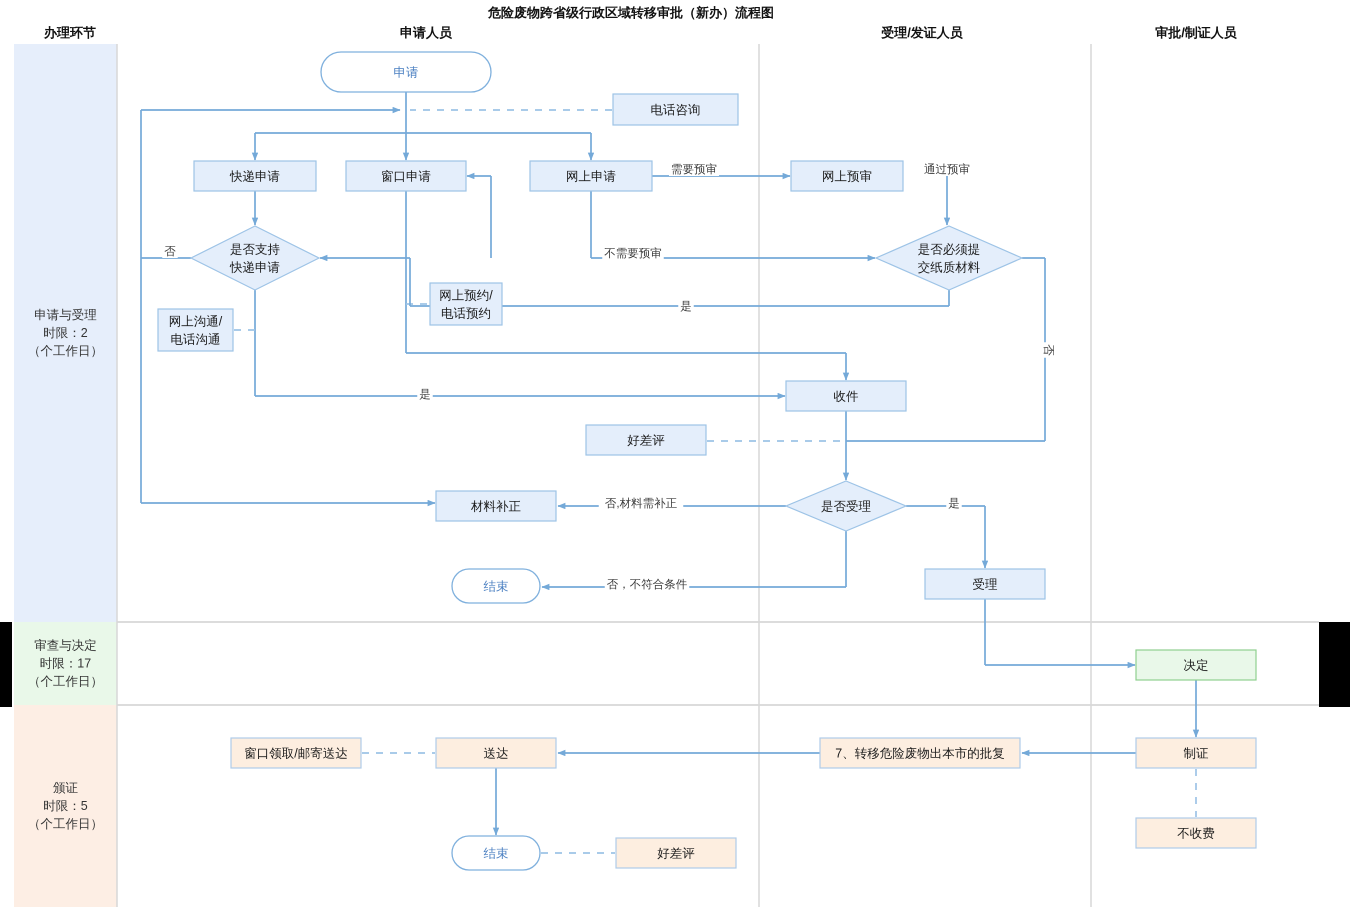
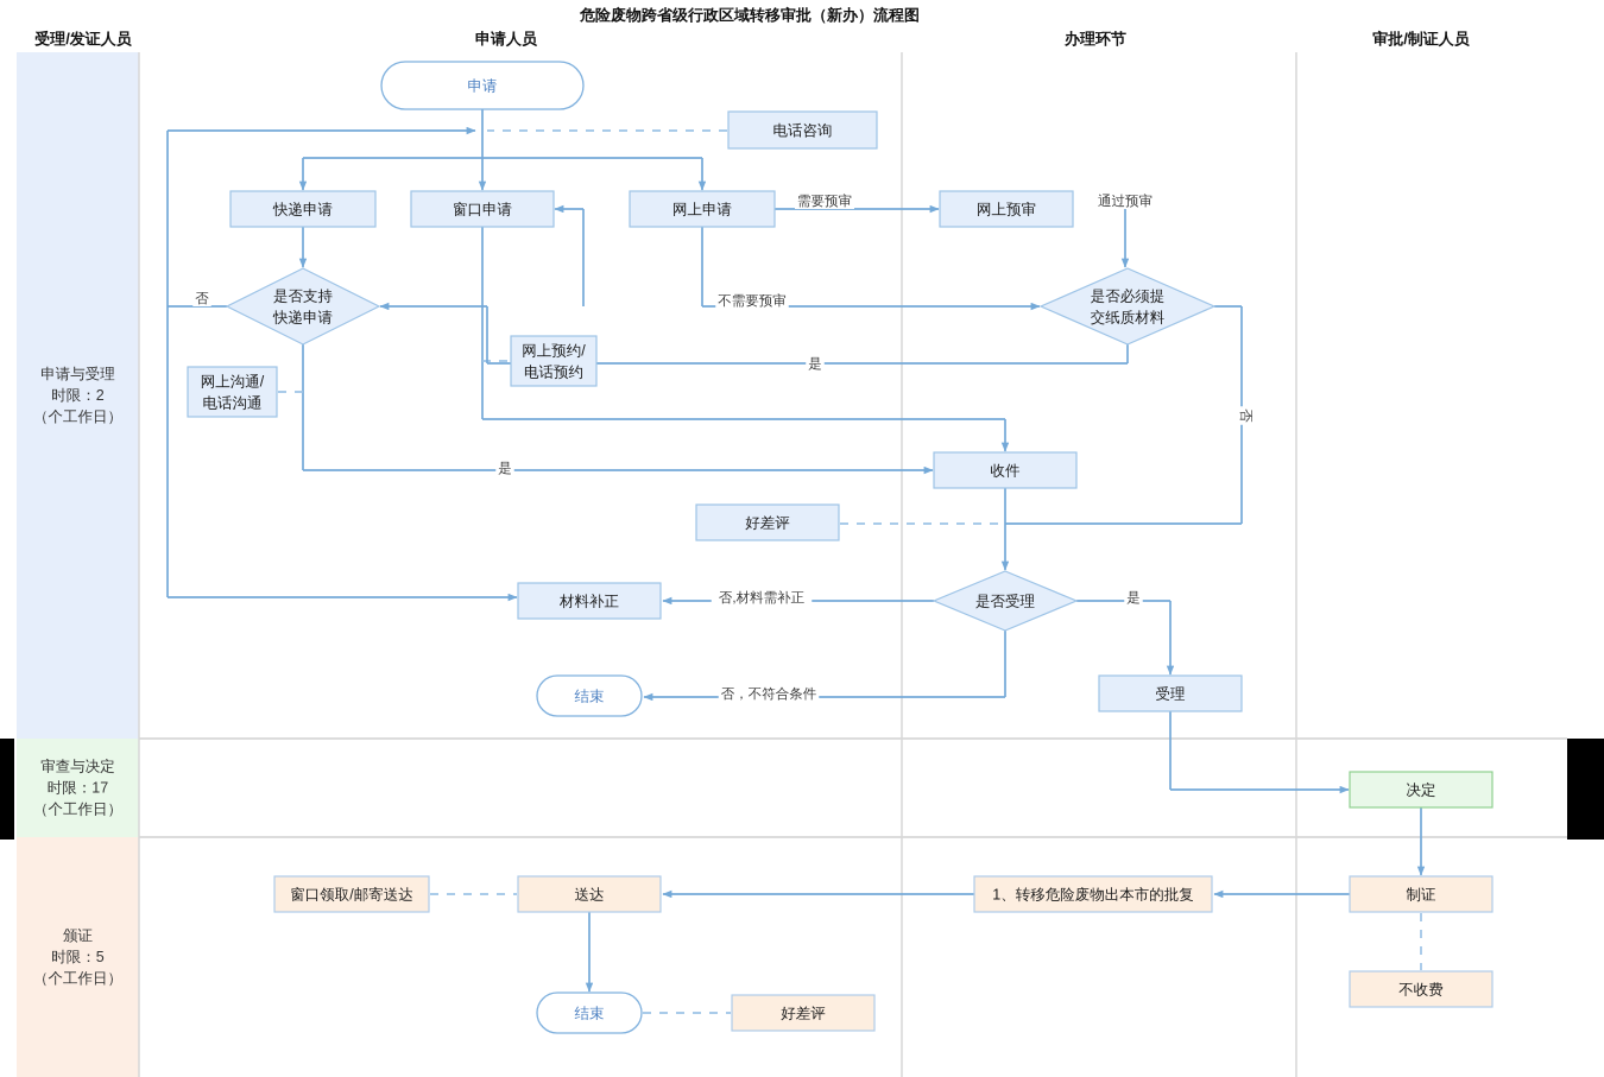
  危险废物跨省级行政区域转移审批（新办）流程图
- 办理环节
+ 受理/发证人员
  申请人员
- 受理/发证人员
+ 办理环节
  审批/制证人员
  申请与受理
  时限：2
  （个工作日）
  审查与决定
  时限：17
  （个工作日）
  颁证
  时限：5
  （个工作日）
  申请
  电话咨询
  快递申请
  窗口申请
  网上申请
  网上预审
  是否支持
  快递申请
  是否必须提
  交纸质材料
  网上预约/
  电话预约
  网上沟通/
  电话沟通
  收件
  好差评
  是否受理
  材料补正
  结束
  受理
  决定
  制证
  不收费
- 7、转移危险废物出本市的批复
+ 1、转移危险废物出本市的批复
  送达
  窗口领取/邮寄送达
  结束
  好差评
  否
  需要预审
  通过预审
  不需要预审
  是
  是
  否,材料需补正
  是
  否，不符合条件
